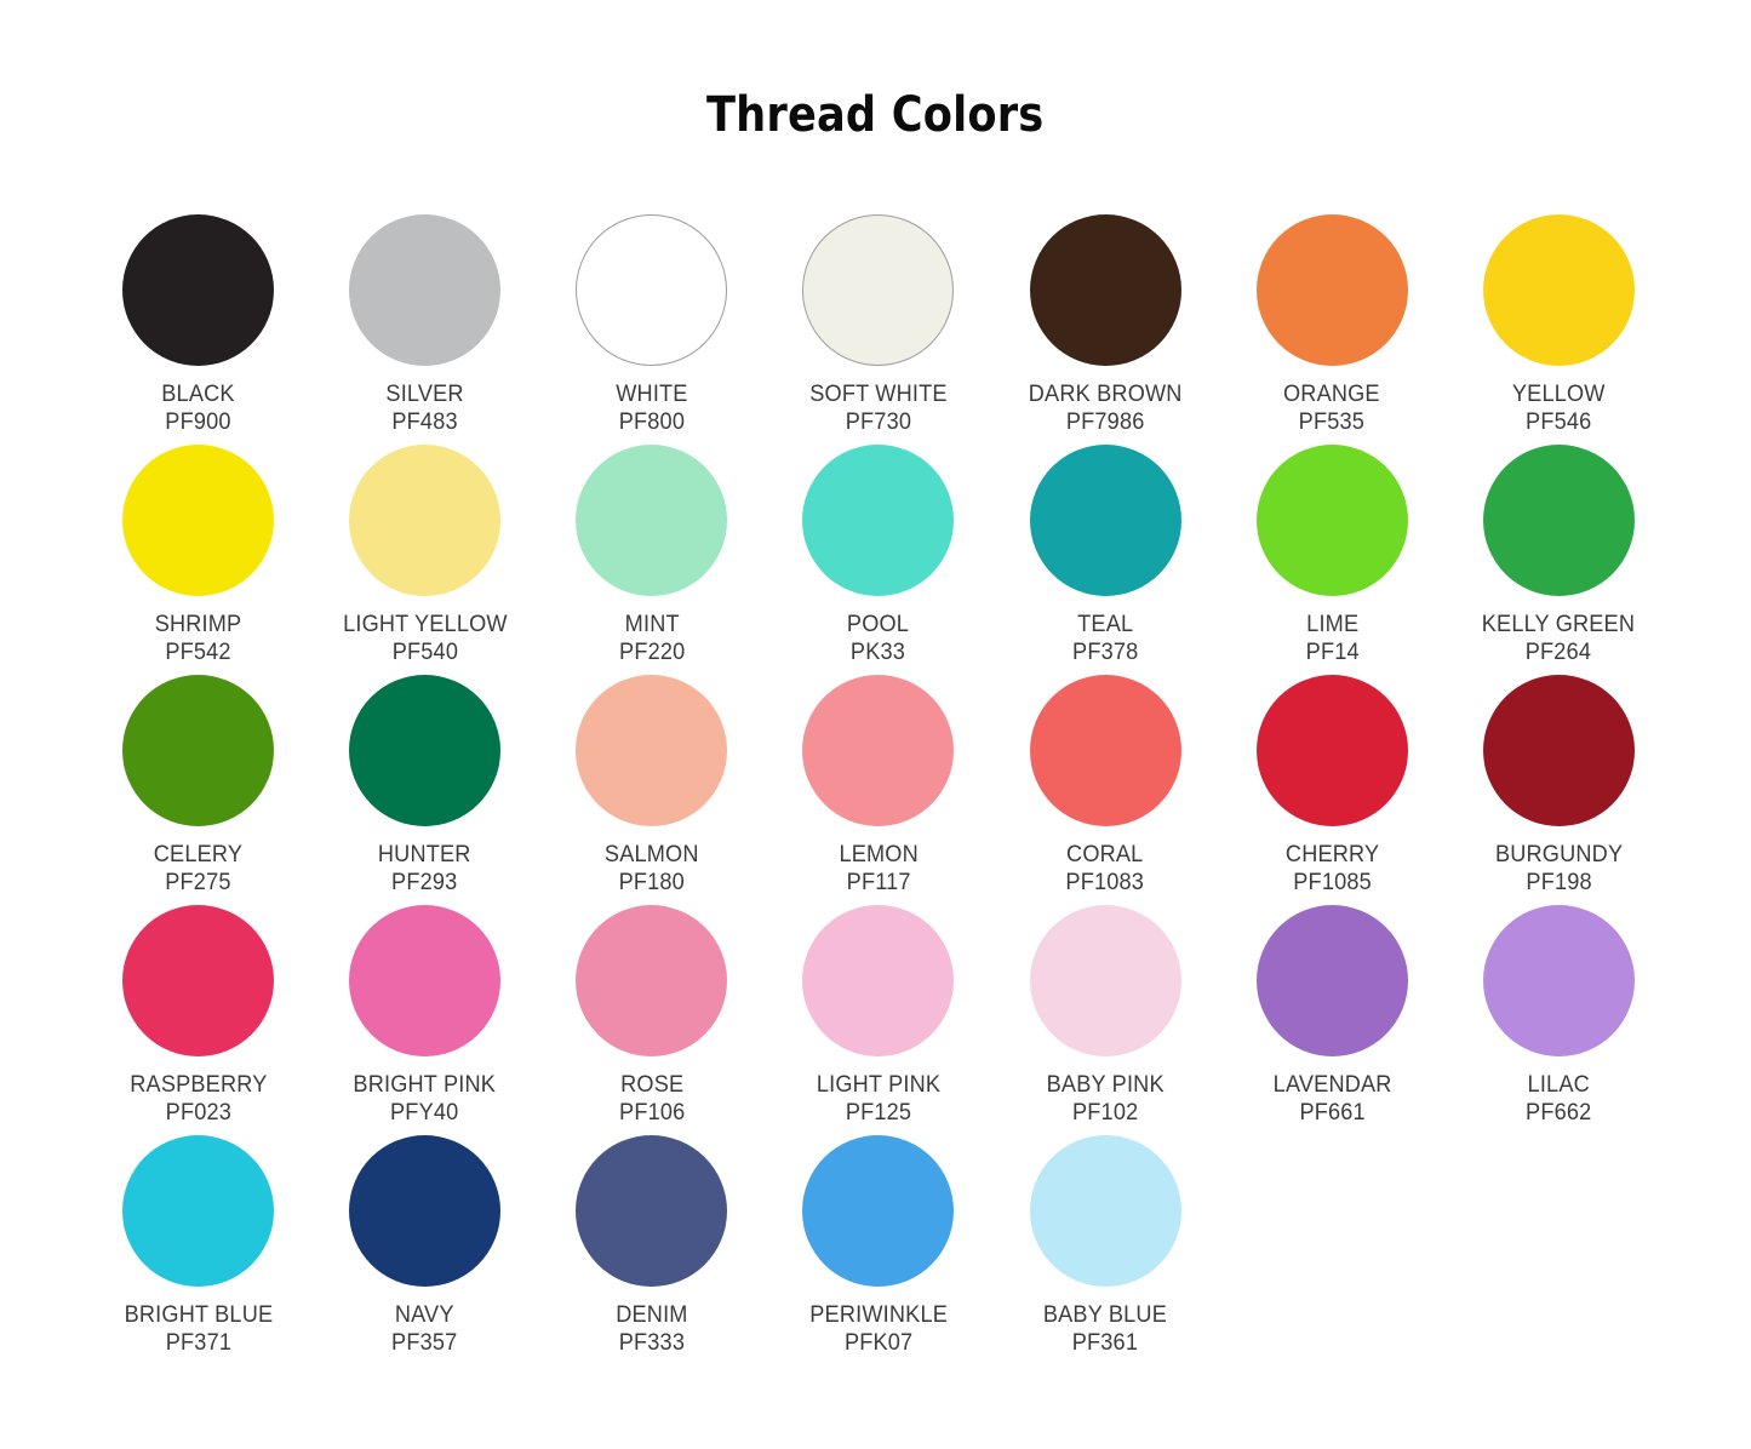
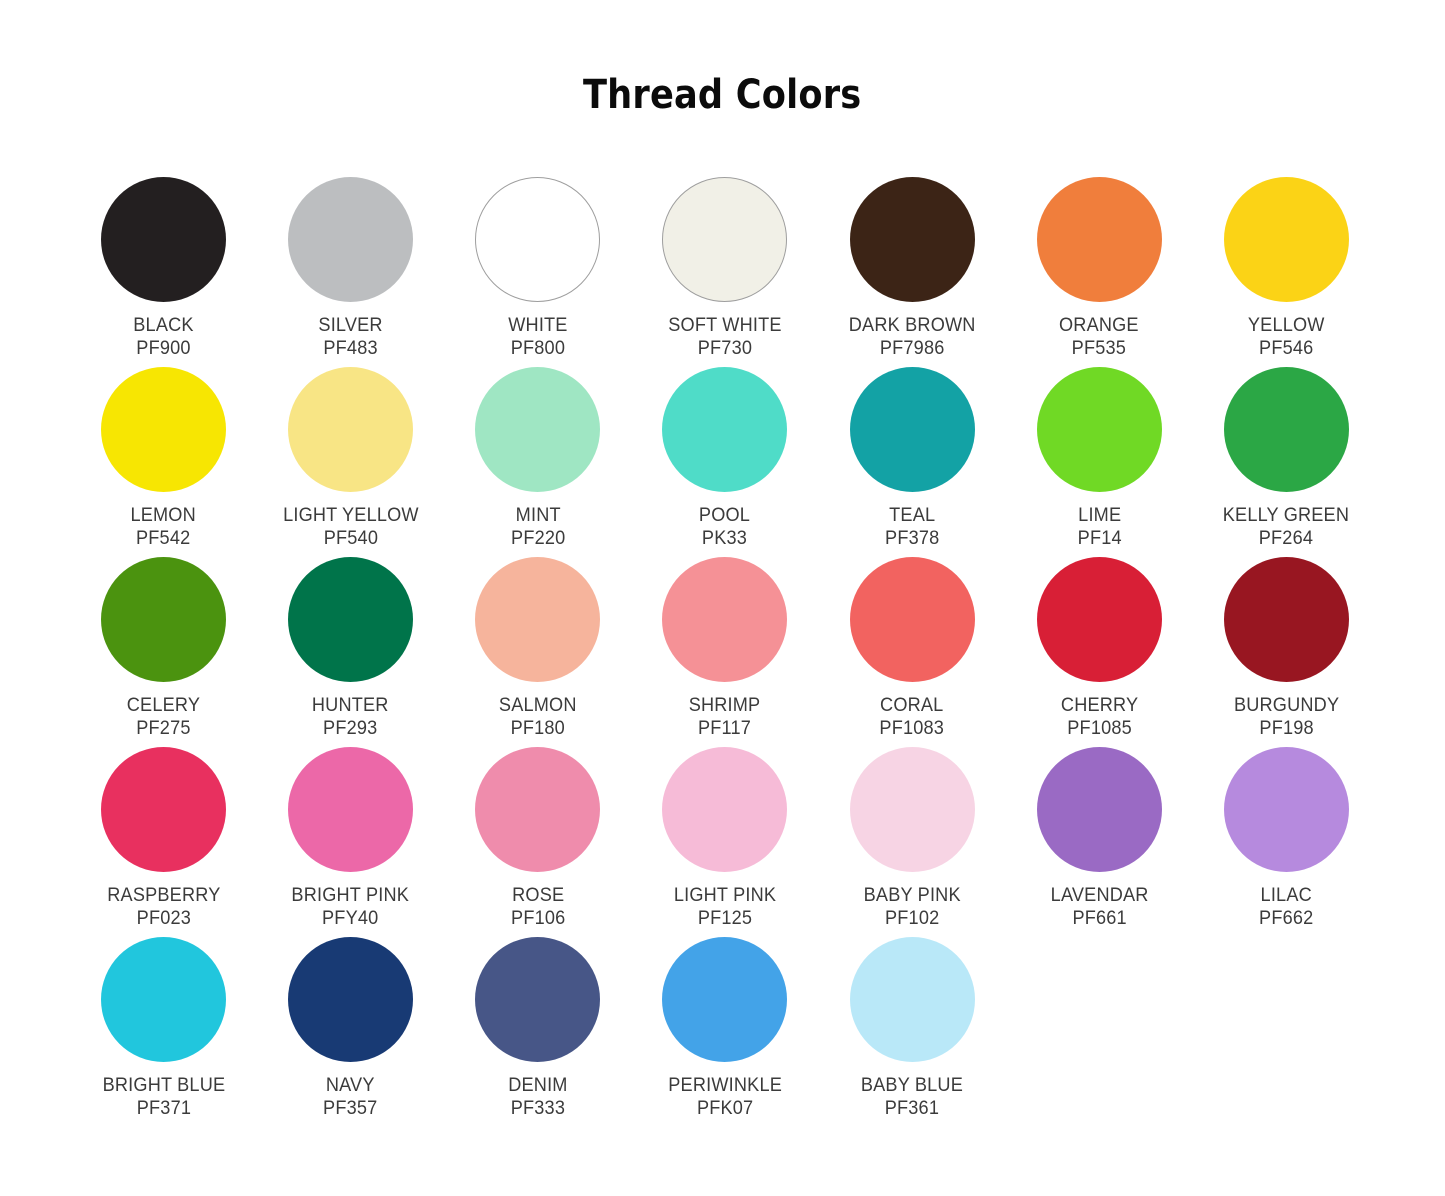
  Thread Colors
  BLACK
  PF900
  SILVER
  PF483
  WHITE
  PF800
  SOFT WHITE
  PF730
  DARK BROWN
  PF7986
  ORANGE
  PF535
  YELLOW
  PF546
- SHRIMP
+ LEMON
  PF542
  LIGHT YELLOW
  PF540
  MINT
  PF220
  POOL
  PK33
  TEAL
  PF378
  LIME
  PF14
  KELLY GREEN
  PF264
  CELERY
  PF275
  HUNTER
  PF293
  SALMON
  PF180
- LEMON
+ SHRIMP
  PF117
  CORAL
  PF1083
  CHERRY
  PF1085
  BURGUNDY
  PF198
  RASPBERRY
  PF023
  BRIGHT PINK
  PFY40
  ROSE
  PF106
  LIGHT PINK
  PF125
  BABY PINK
  PF102
  LAVENDAR
  PF661
  LILAC
  PF662
  BRIGHT BLUE
  PF371
  NAVY
  PF357
  DENIM
  PF333
  PERIWINKLE
  PFK07
  BABY BLUE
  PF361
